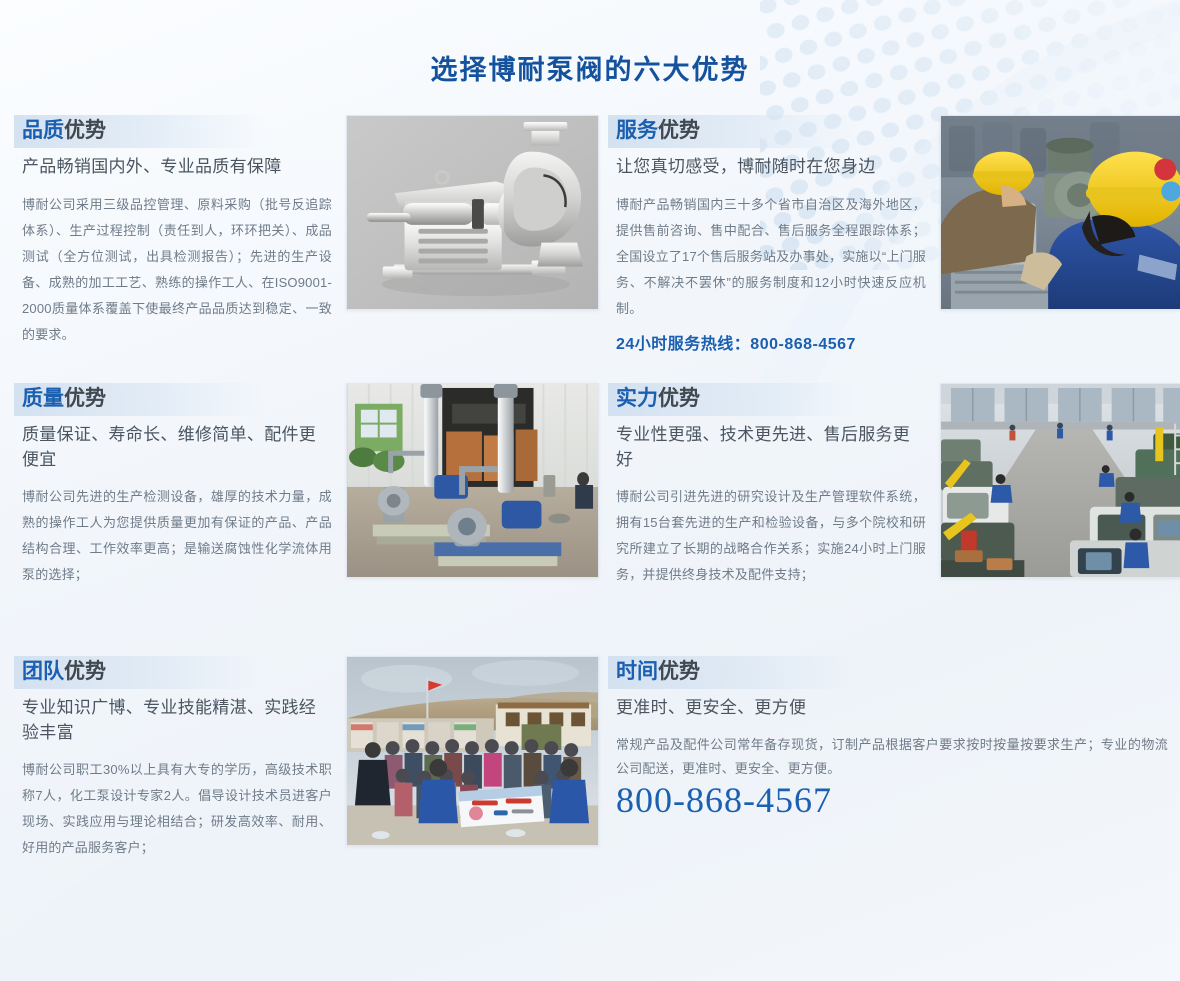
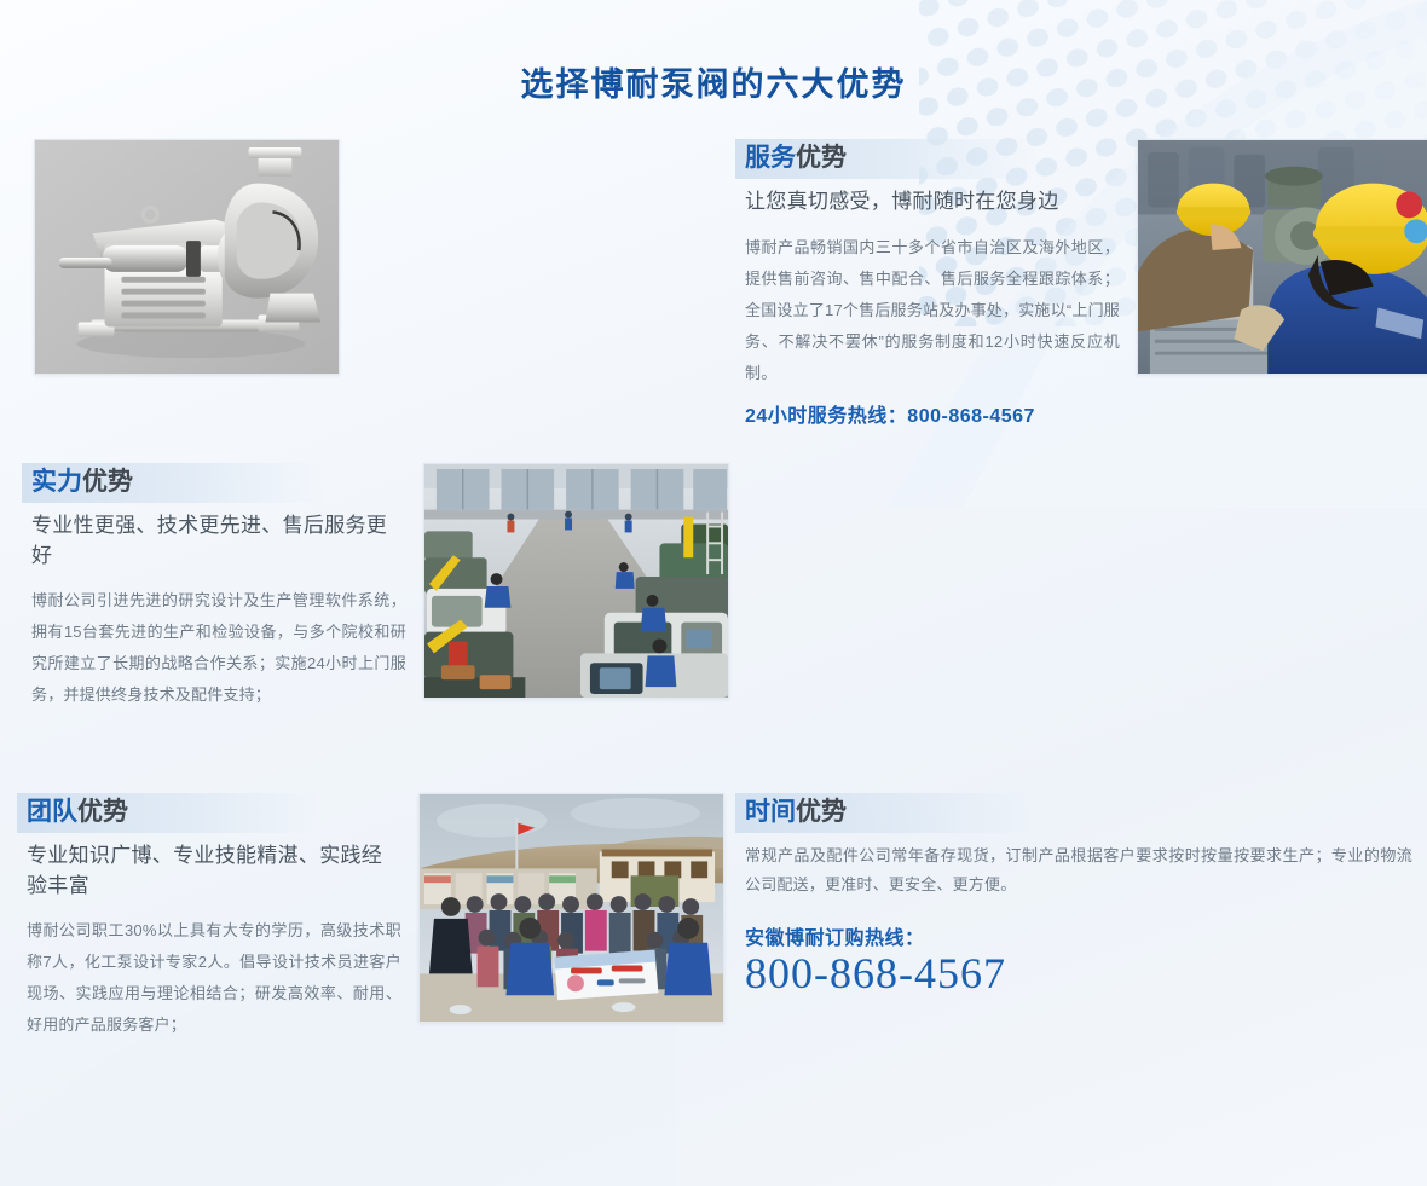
  选择博耐泵阀的六大优势
- 品质优势
- 产品畅销国内外、专业品质有保障
- 博耐公司采用三级品控管理、原料采购（批号反追踪体系）、生产过程控制（责任到人，环环把关）、成品测试（全方位测试，出具检测报告）；先进的生产设备、成熟的加工工艺、熟练的操作工人、在ISO9001-2000质量体系覆盖下使最终产品品质达到稳定、一致的要求。
  服务优势
  让您真切感受，博耐随时在您身边
  博耐产品畅销国内三十多个省市自治区及海外地区，提供售前咨询、售中配合、售后服务全程跟踪体系；全国设立了17个售后服务站及办事处，实施以“上门服务、不解决不罢休”的服务制度和12小时快速反应机制。
  24小时服务热线：800-868-4567
- 质量优势
- 质量保证、寿命长、维修简单、配件更便宜
- 博耐公司先进的生产检测设备，雄厚的技术力量，成熟的操作工人为您提供质量更加有保证的产品、产品结构合理、工作效率更高；是输送腐蚀性化学流体用泵的选择；
  实力优势
  专业性更强、技术更先进、售后服务更好
  博耐公司引进先进的研究设计及生产管理软件系统，拥有15台套先进的生产和检验设备，与多个院校和研究所建立了长期的战略合作关系；实施24小时上门服务，并提供终身技术及配件支持；
  团队优势
  专业知识广博、专业技能精湛、实践经验丰富
  博耐公司职工30%以上具有大专的学历，高级技术职称7人，化工泵设计专家2人。倡导设计技术员进客户现场、实践应用与理论相结合；研发高效率、耐用、好用的产品服务客户；
  时间优势
- 更准时、更安全、更方便
  常规产品及配件公司常年备存现货，订制产品根据客户要求按时按量按要求生产；专业的物流公司配送，更准时、更安全、更方便。
+ 安徽博耐订购热线：
  800-868-4567
